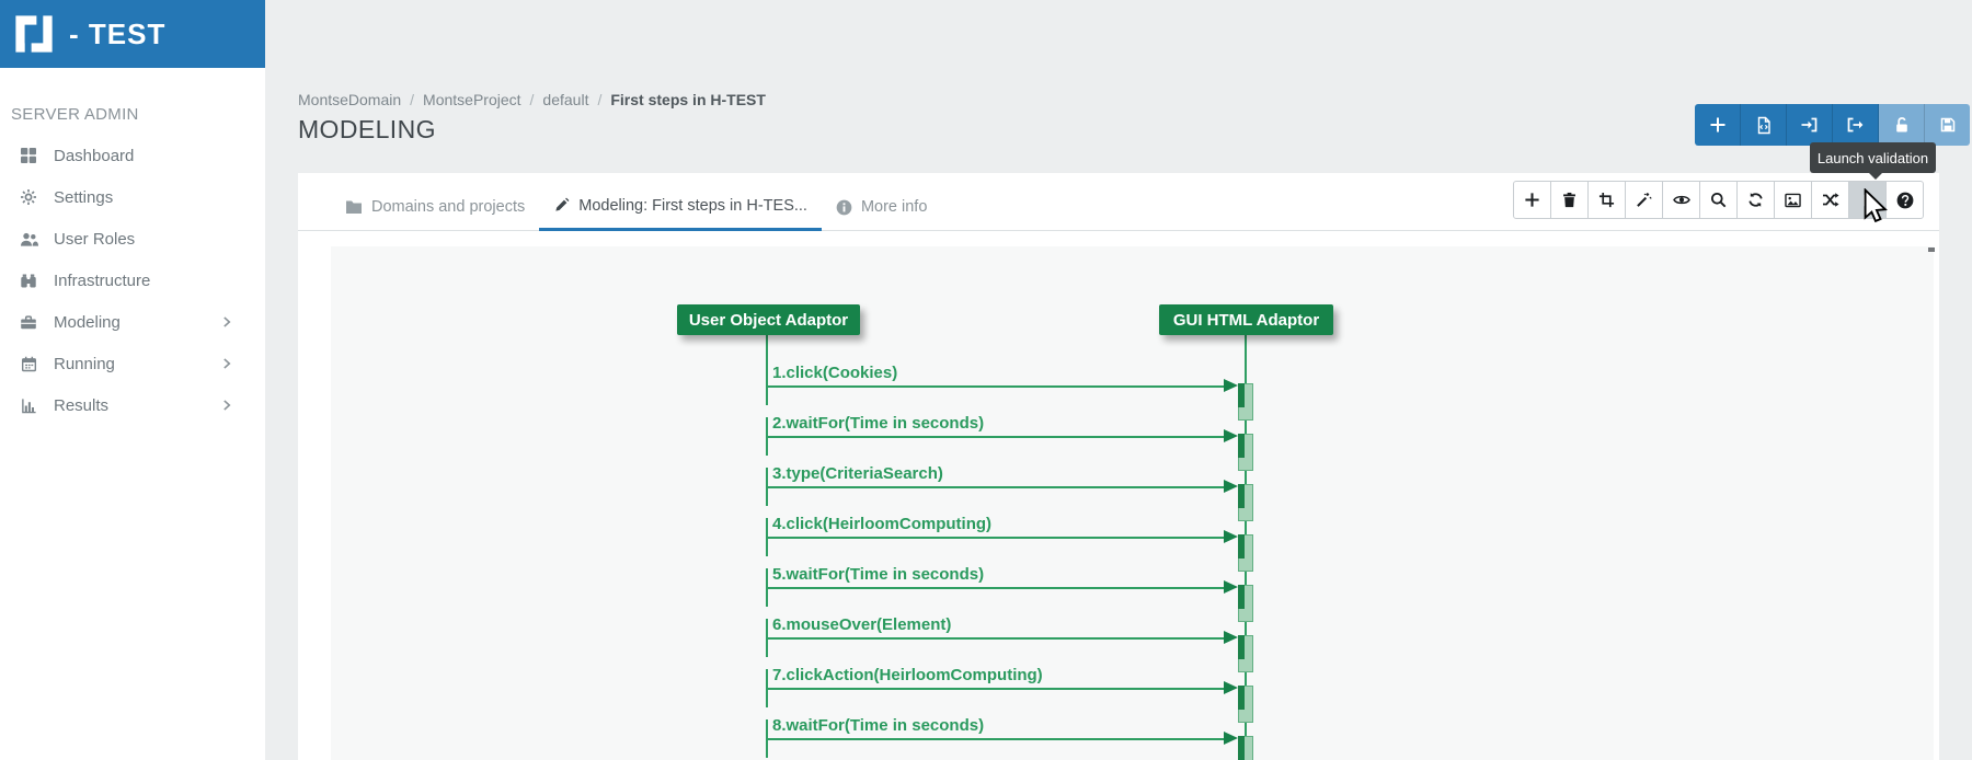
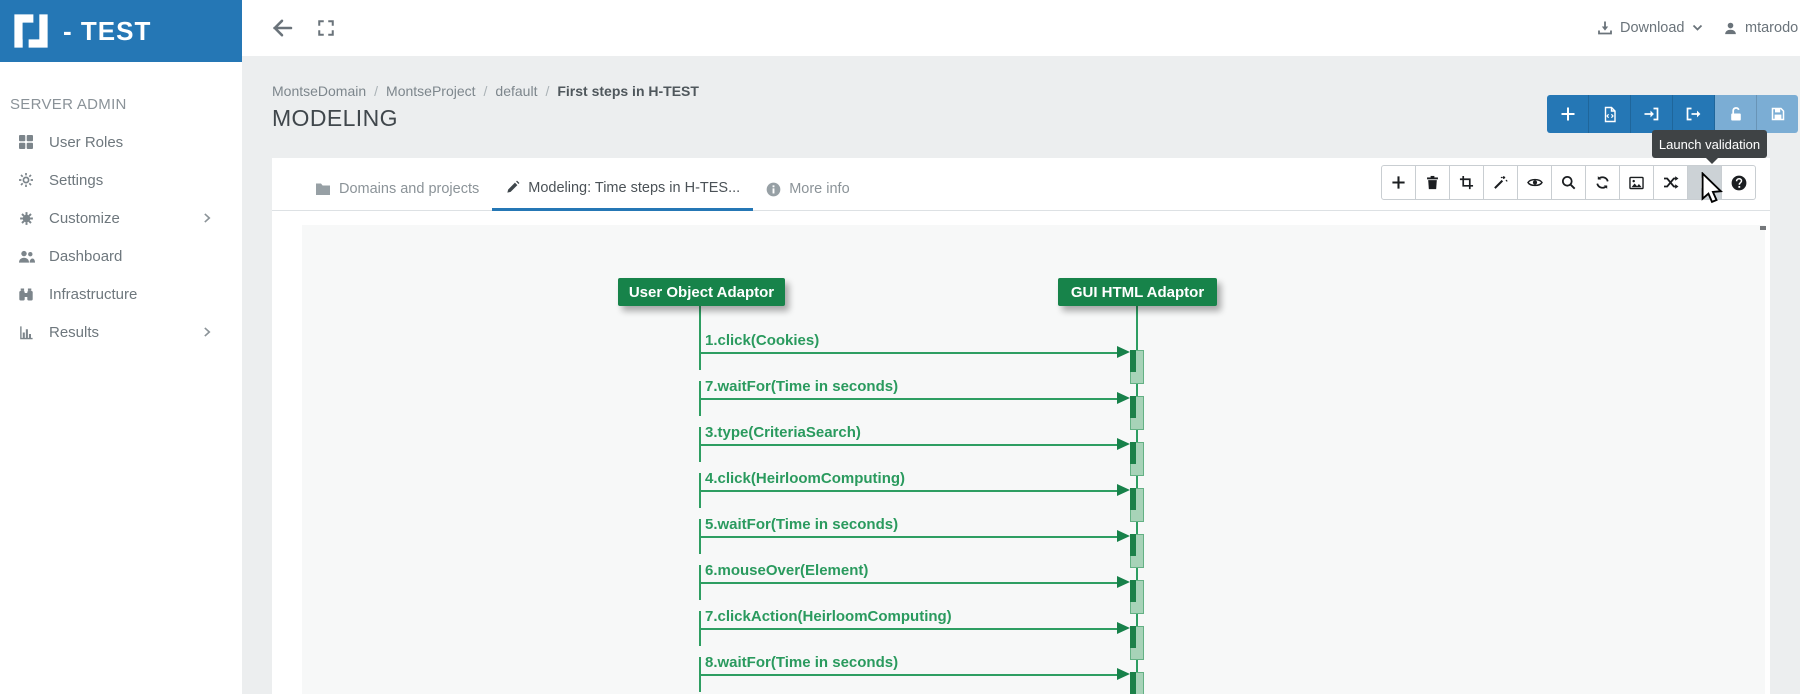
+ Download
+ mtarodo
  - TEST
  SERVER ADMIN
- Dashboard
+ User Roles
  Settings
+ Customize
- User Roles
+ Dashboard
  Infrastructure
- Modeling
- Running
  Results
  MontseDomain
  /
  MontseProject
  /
  default
  /
  First steps in H-TEST
  MODELING
  Domains and projects
- Modeling: First steps in H-TES...
+ Modeling: Time steps in H-TES...
  More info
  Launch validation
  User Object Adaptor
  GUI HTML Adaptor
  1.click(Cookies)
- 2.waitFor(Time in seconds)
+ 7.waitFor(Time in seconds)
  3.type(CriteriaSearch)
  4.click(HeirloomComputing)
  5.waitFor(Time in seconds)
  6.mouseOver(Element)
  7.clickAction(HeirloomComputing)
  8.waitFor(Time in seconds)
